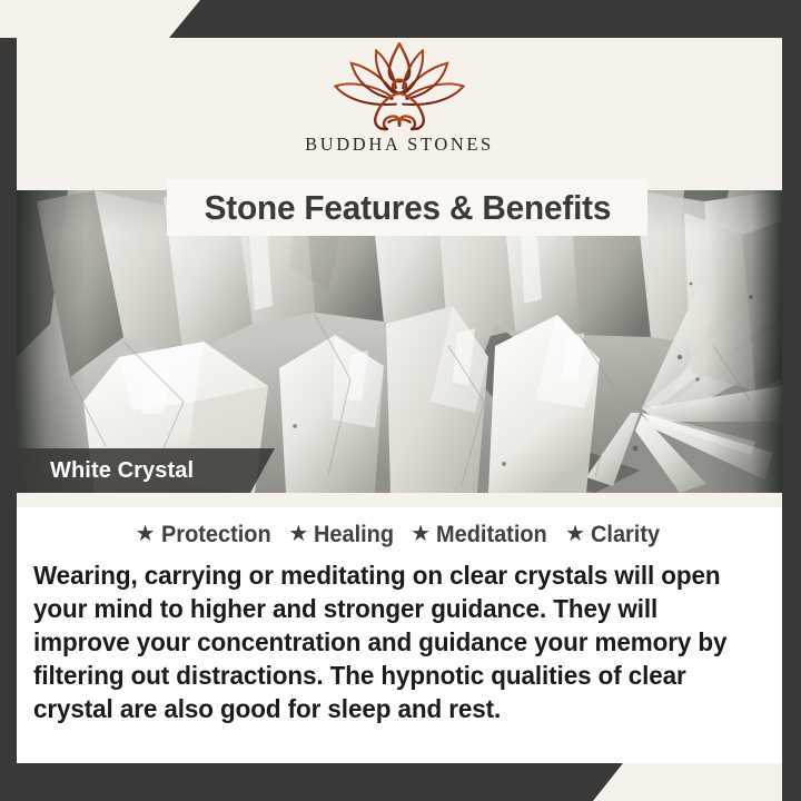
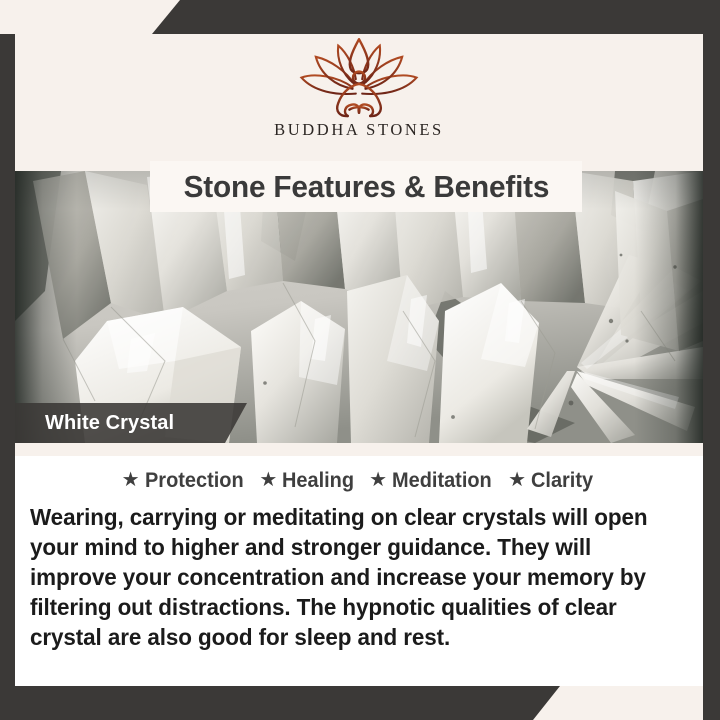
  BUDDHA STONES
  Stone Features & Benefits
  White Crystal
  ★
  Protection
  ★
  Healing
  ★
  Meditation
  ★
  Clarity
- Wearing, carrying or meditating on clear crystals will open your mind to higher and stronger guidance. They will improve your concentration and guidance your memory by filtering out distractions. The hypnotic qualities of clear crystal are also good for sleep and rest.
+ Wearing, carrying or meditating on clear crystals will open your mind to higher and stronger guidance. They will improve your concentration and increase your memory by filtering out distractions. The hypnotic qualities of clear crystal are also good for sleep and rest.
